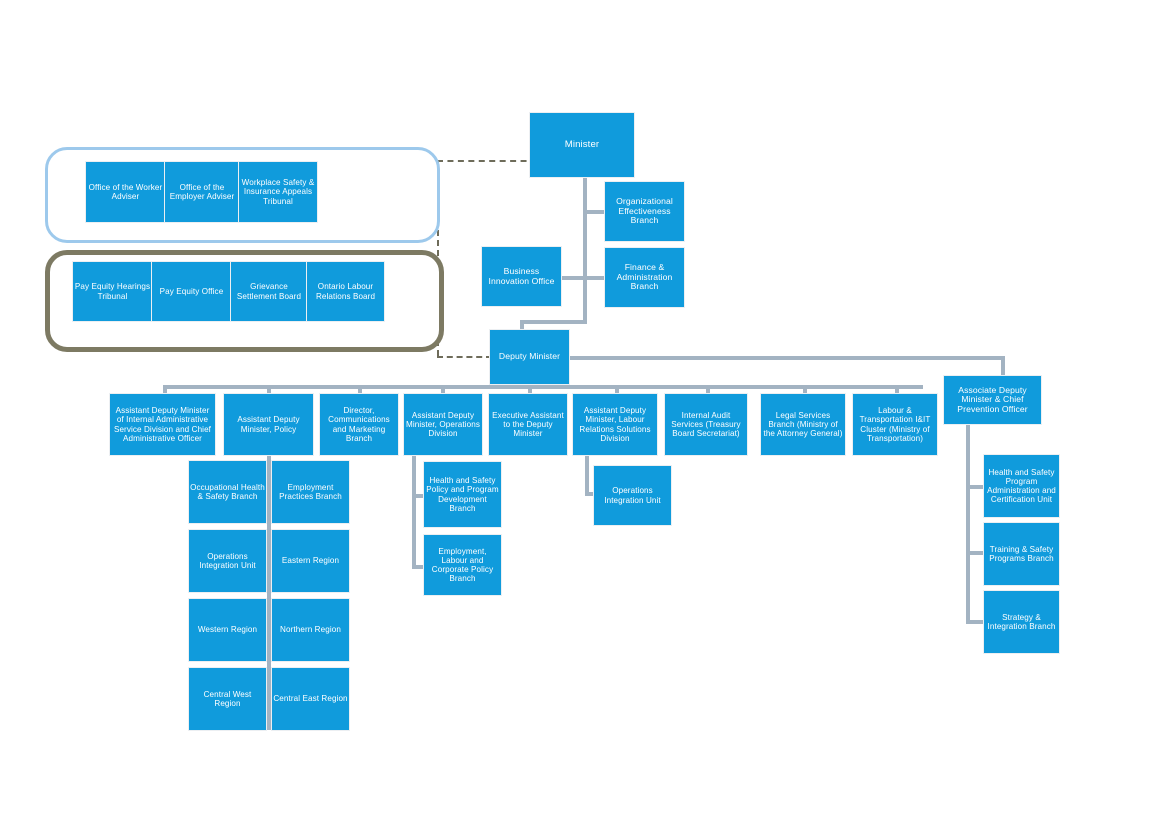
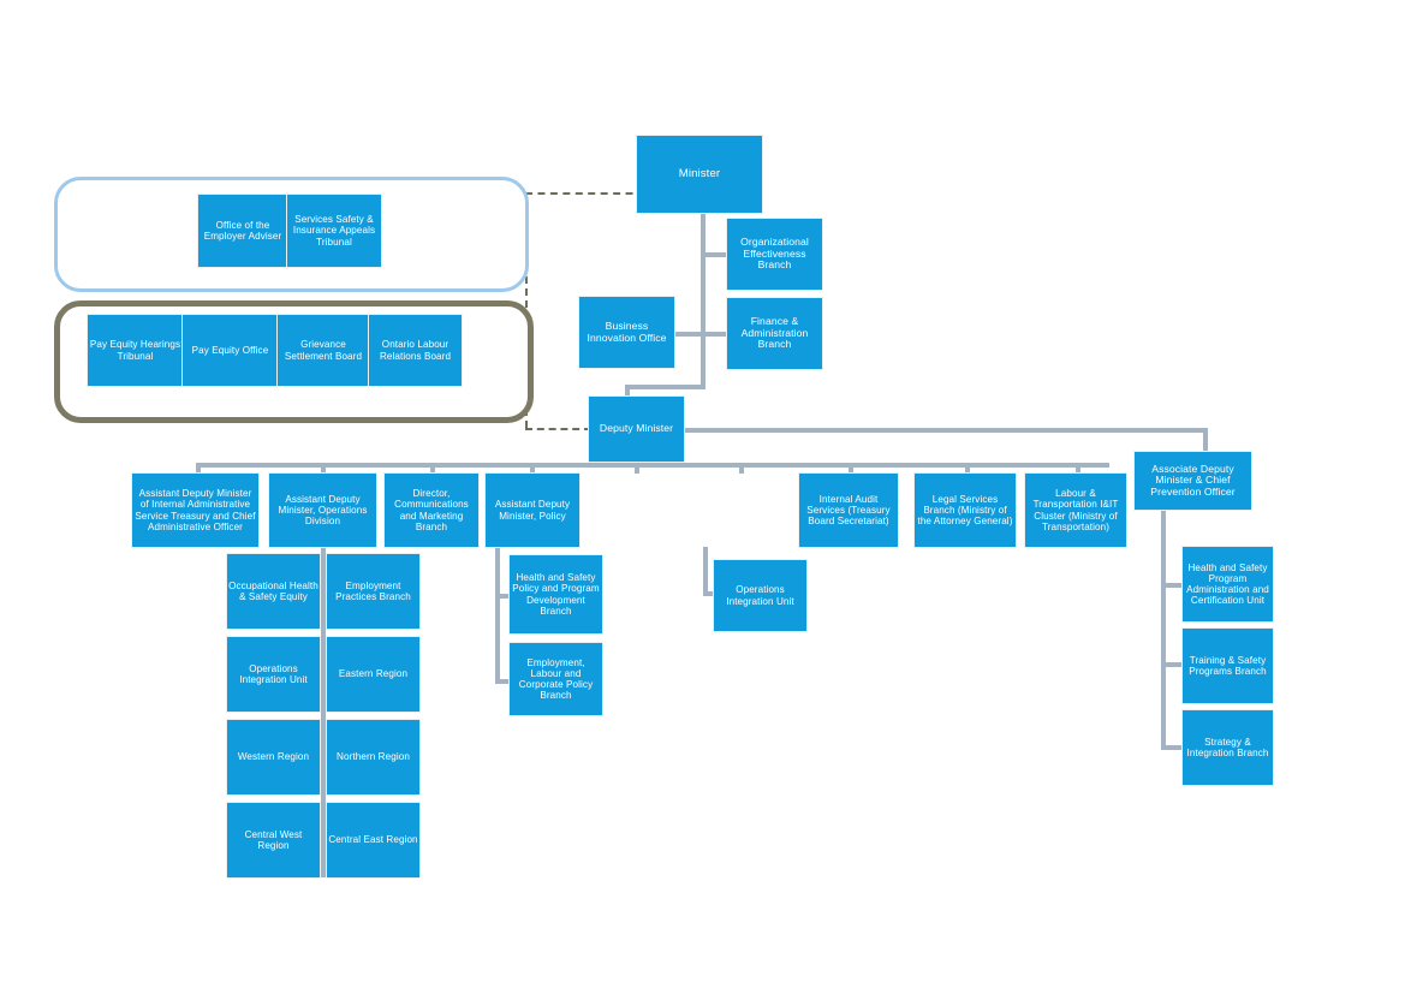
- Office of the Worker Adviser
  Office of the Employer Adviser
- Workplace Safety & Insurance Appeals Tribunal
+ Services Safety & Insurance Appeals Tribunal
  Pay Equity Hearings Tribunal
  Pay Equity Office
  Grievance Settlement Board
  Ontario Labour Relations Board
  Minister
  Organizational Effectiveness Branch
  Finance & Administration Branch
  Business Innovation Office
  Deputy Minister
  Associate Deputy Minister & Chief Prevention Officer
- Assistant Deputy Minister of Internal Administrative Service Division and Chief Administrative Officer
+ Assistant Deputy Minister of Internal Administrative Service Treasury and Chief Administrative Officer
- Assistant Deputy Minister, Policy
+ Assistant Deputy Minister, Operations Division
  Director, Communications and Marketing Branch
- Assistant Deputy Minister, Operations Division
+ Assistant Deputy Minister, Policy
- Executive Assistant to the Deputy Minister
- Assistant Deputy Minister, Labour Relations Solutions Division
  Internal Audit Services (Treasury Board Secretariat)
  Legal Services Branch (Ministry of the Attorney General)
  Labour & Transportation I&IT Cluster (Ministry of Transportation)
- Occupational Health & Safety Branch
+ Occupational Health & Safety Equity
  Operations Integration Unit
  Western Region
  Central West Region
  Employment Practices Branch
  Eastern Region
  Northern Region
  Central East Region
  Health and Safety Policy and Program Development Branch
  Employment, Labour and Corporate Policy Branch
  Operations Integration Unit
  Health and Safety Program Administration and Certification Unit
  Training & Safety Programs Branch
  Strategy & Integration Branch
